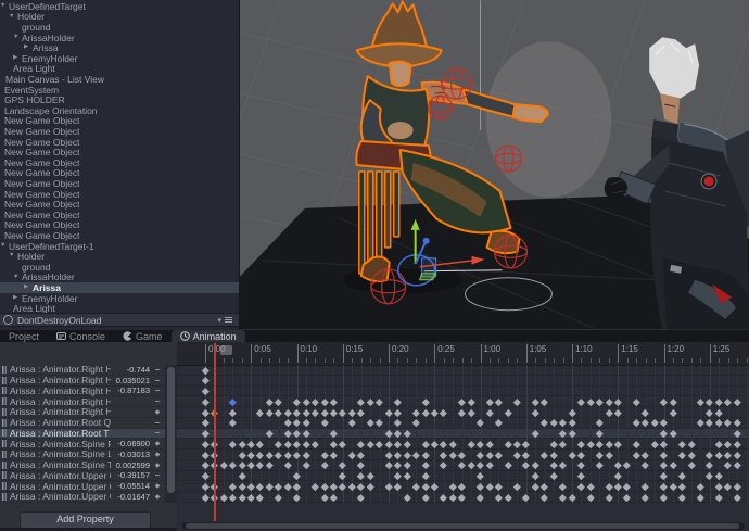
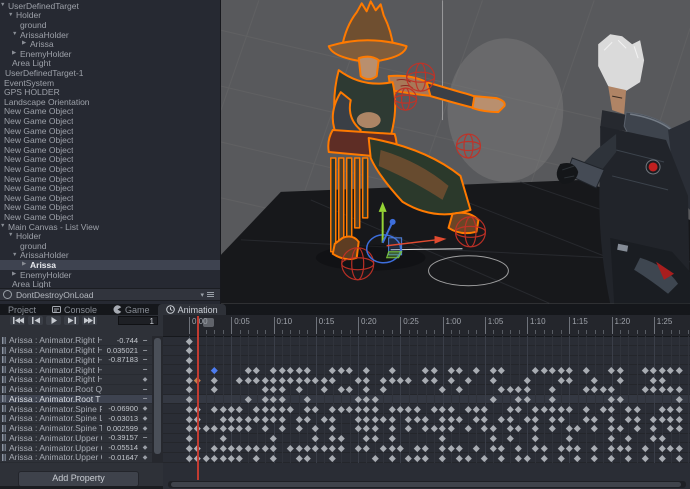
  UserDefinedTarget
  Holder
  ground
  ArissaHolder
  Arissa
  EnemyHolder
  Area Light
- Main Canvas - List View
+ UserDefinedTarget-1
  EventSystem
  GPS HOLDER
  Landscape Orientation
  New Game Object
  New Game Object
  New Game Object
  New Game Object
  New Game Object
  New Game Object
  New Game Object
  New Game Object
  New Game Object
  New Game Object
  New Game Object
  New Game Object
- UserDefinedTarget-1
+ Main Canvas - List View
  Holder
  ground
  ArissaHolder
  Arissa
  EnemyHolder
  Area Light
  DontDestroyOnLoad
  Project
  Console
  Game
  Animation
+ 1
  Arissa : Animator.Right H
  -0.744
  −
  Arissa : Animator.Right H
  0.035021
  −
  Arissa : Animator.Right H
  -0.87183
  −
  Arissa : Animator.Right H
  −
  Arissa : Animator.Right H
  Arissa : Animator.Root Q
  −
  Arissa : Animator.Root T
  −
  Arissa : Animator.Spine F
  -0.06900
  Arissa : Animator.Spine L
  -0.03013
  Arissa : Animator.Spine T
  0.002599
  Arissa : Animator.Upper
  -0.39157
  −
  Arissa : Animator.Upper
  -0.05514
  Arissa : Animator.Upper
  -0.01647
  Add Property
  000
  0:05
  0:10
  0:15
  0:20
  0:25
  1:00
  1:05
  1:10
  1:15
  1:20
  1:25
